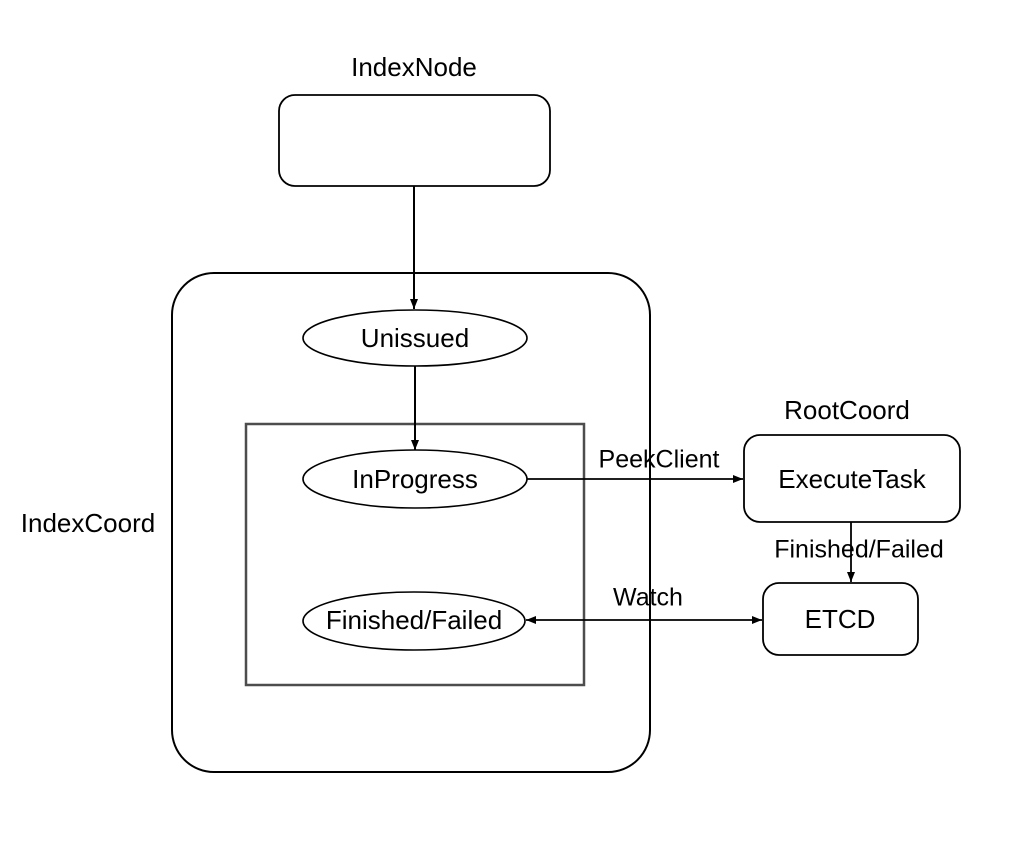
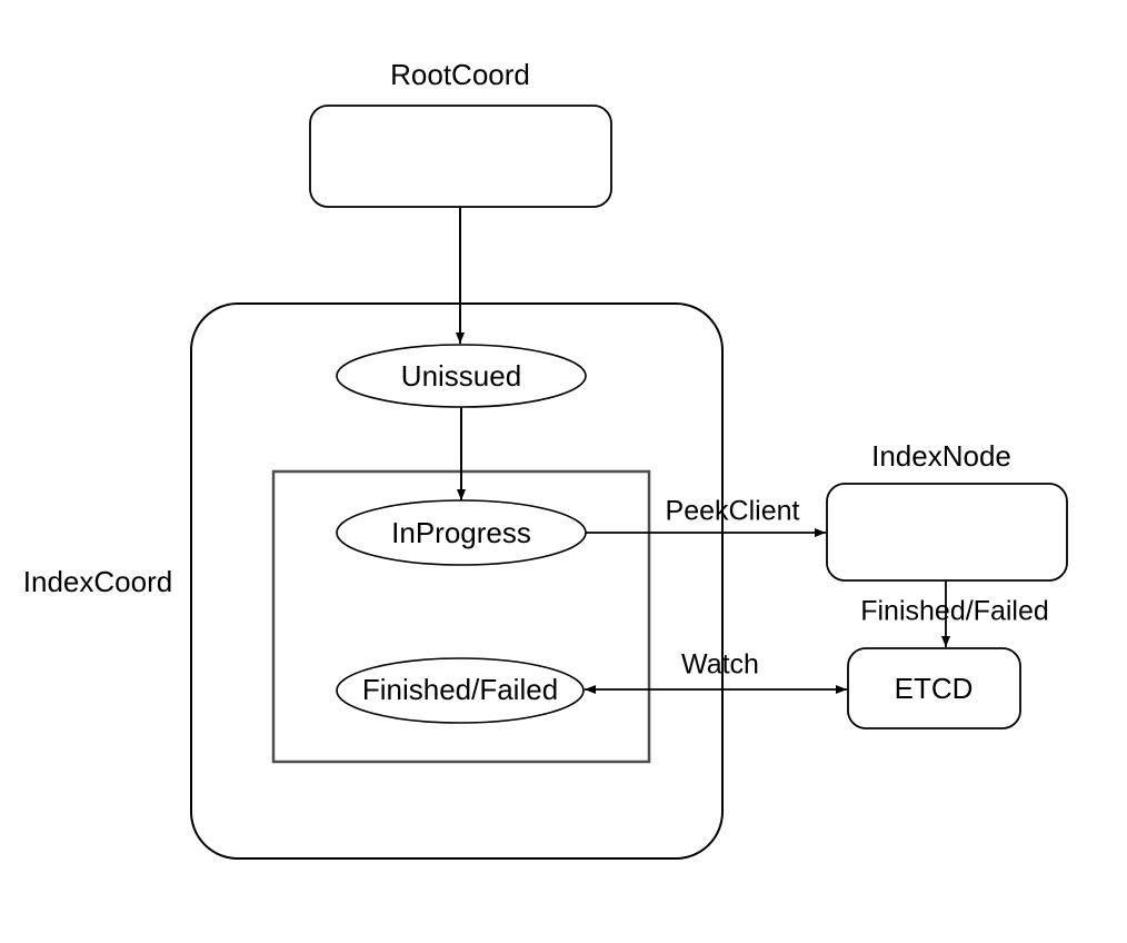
- IndexNode
+ RootCoord
  IndexCoord
  Unissued
  InProgress
  Finished/Failed
- RootCoord
+ IndexNode
- ExecuteTask
  ETCD
  PeekClient
  Finished/Failed
  Watch
